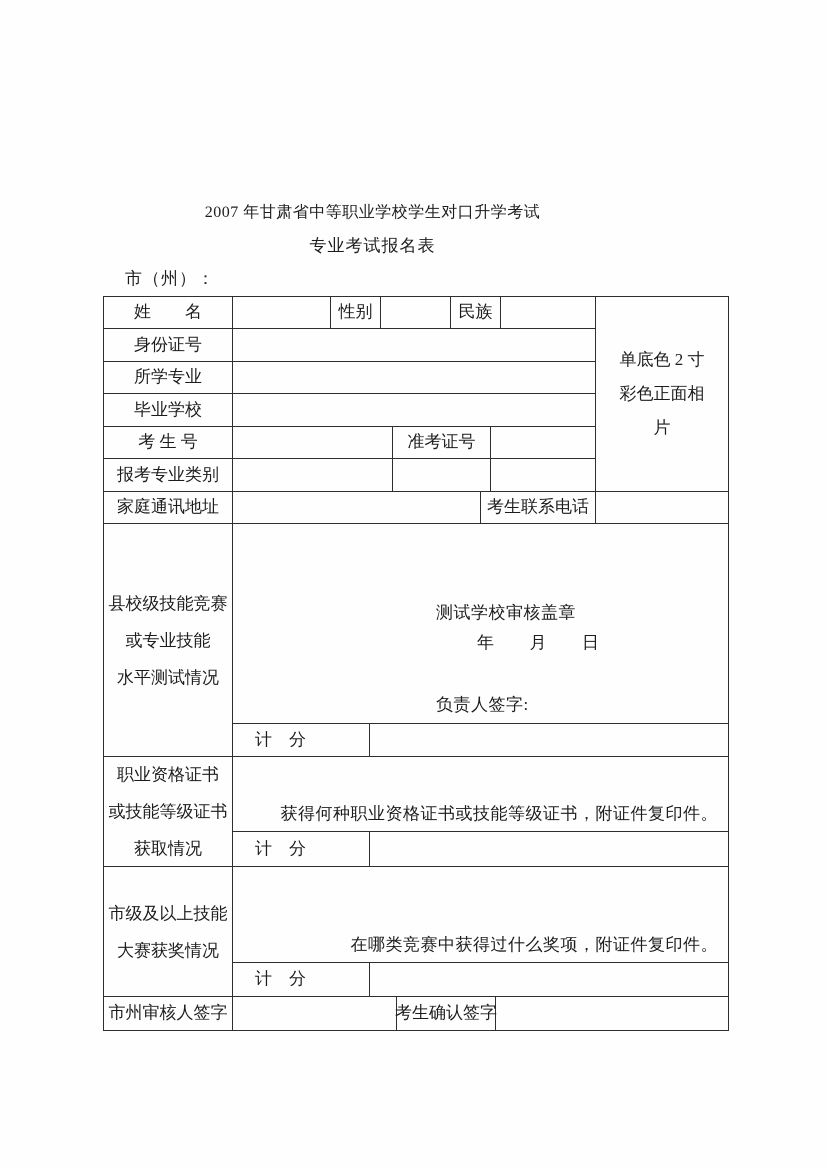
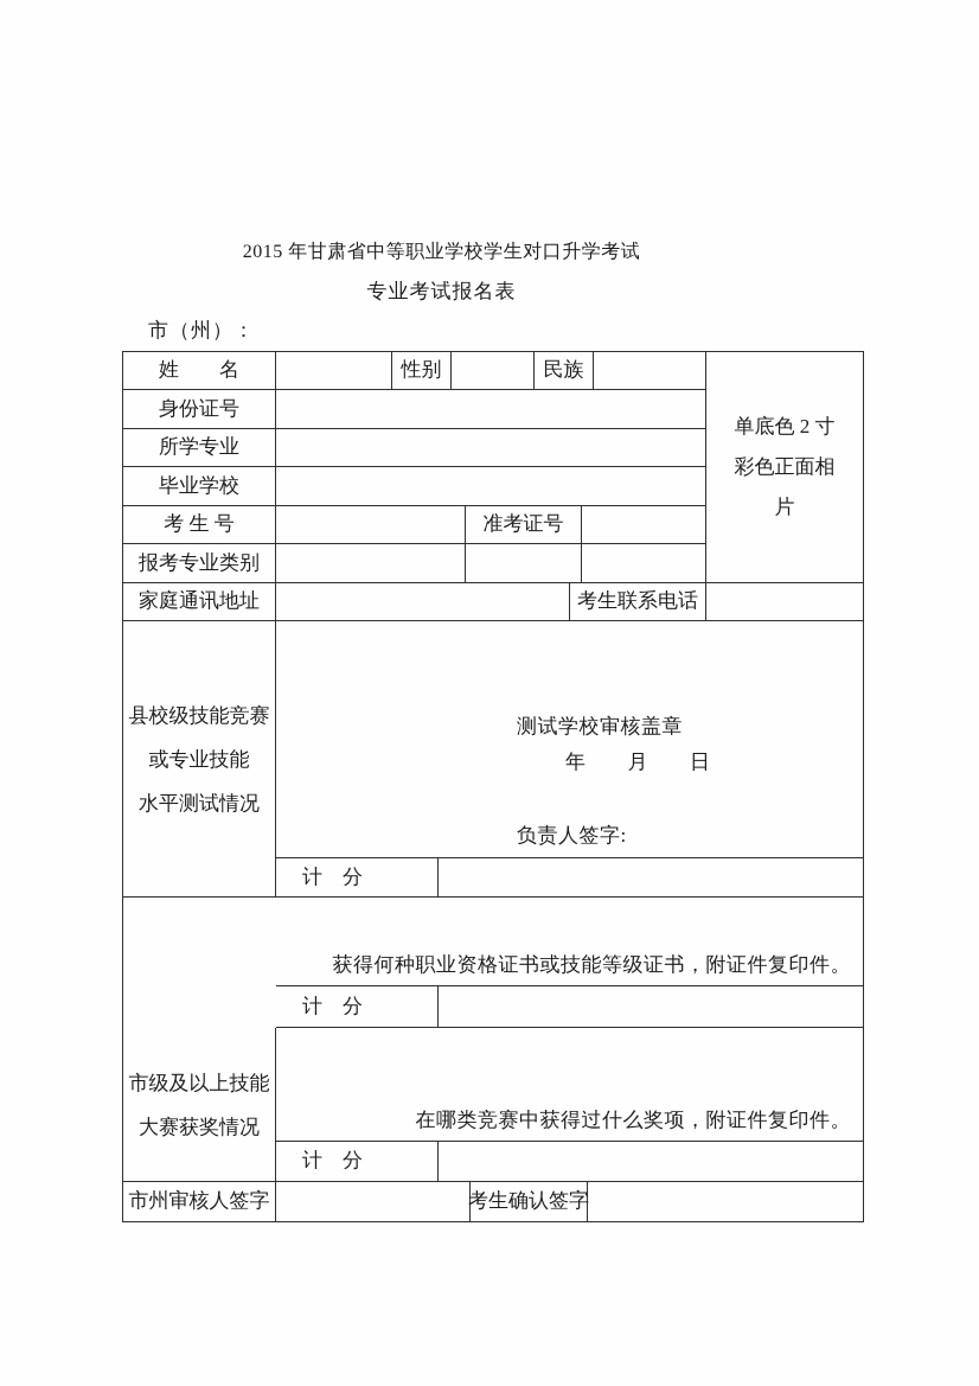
- 2007 年甘肃省中等职业学校学生对口升学考试
+ 2015 年甘肃省中等职业学校学生对口升学考试
  专业考试报名表
  市（州）：
  姓 名
  性别
  民族
  单底色 2 寸
  彩色正面相
  片
  身份证号
  所学专业
  毕业学校
  考 生 号
  准考证号
  报考专业类别
  家庭通讯地址
  考生联系电话
  县校级技能竞赛
  或专业技能
  水平测试情况
  测试学校审核盖章
  年 月 日
  负责人签字:
  计 分
- 职业资格证书
- 或技能等级证书
- 获取情况
  获得何种职业资格证书或技能等级证书，附证件复印件。
  计 分
  市级及以上技能
  大赛获奖情况
  在哪类竞赛中获得过什么奖项，附证件复印件。
  计 分
  市州审核人签字
  考生确认签字
